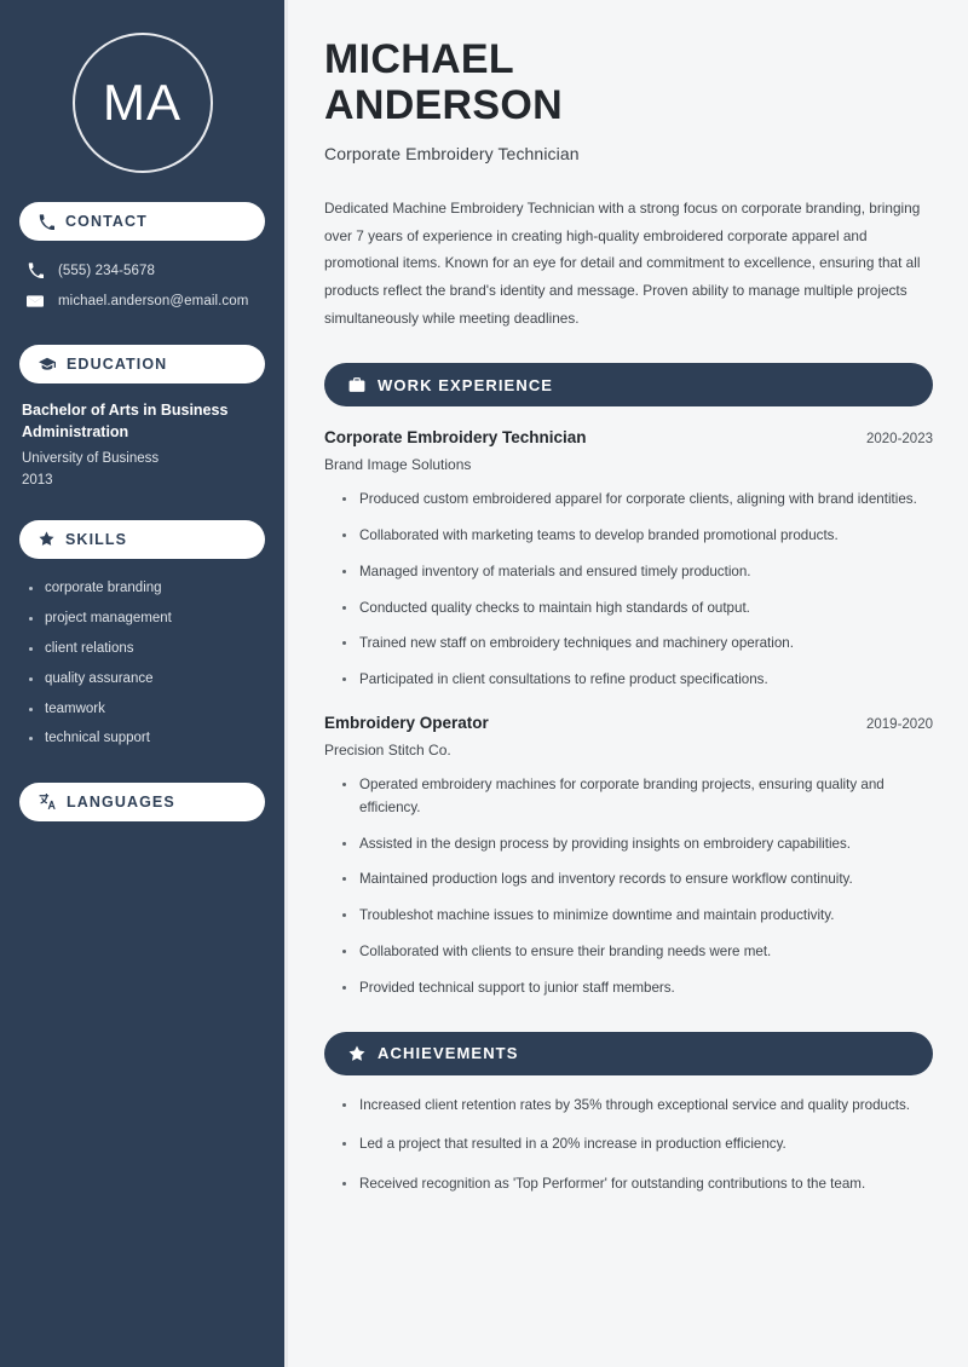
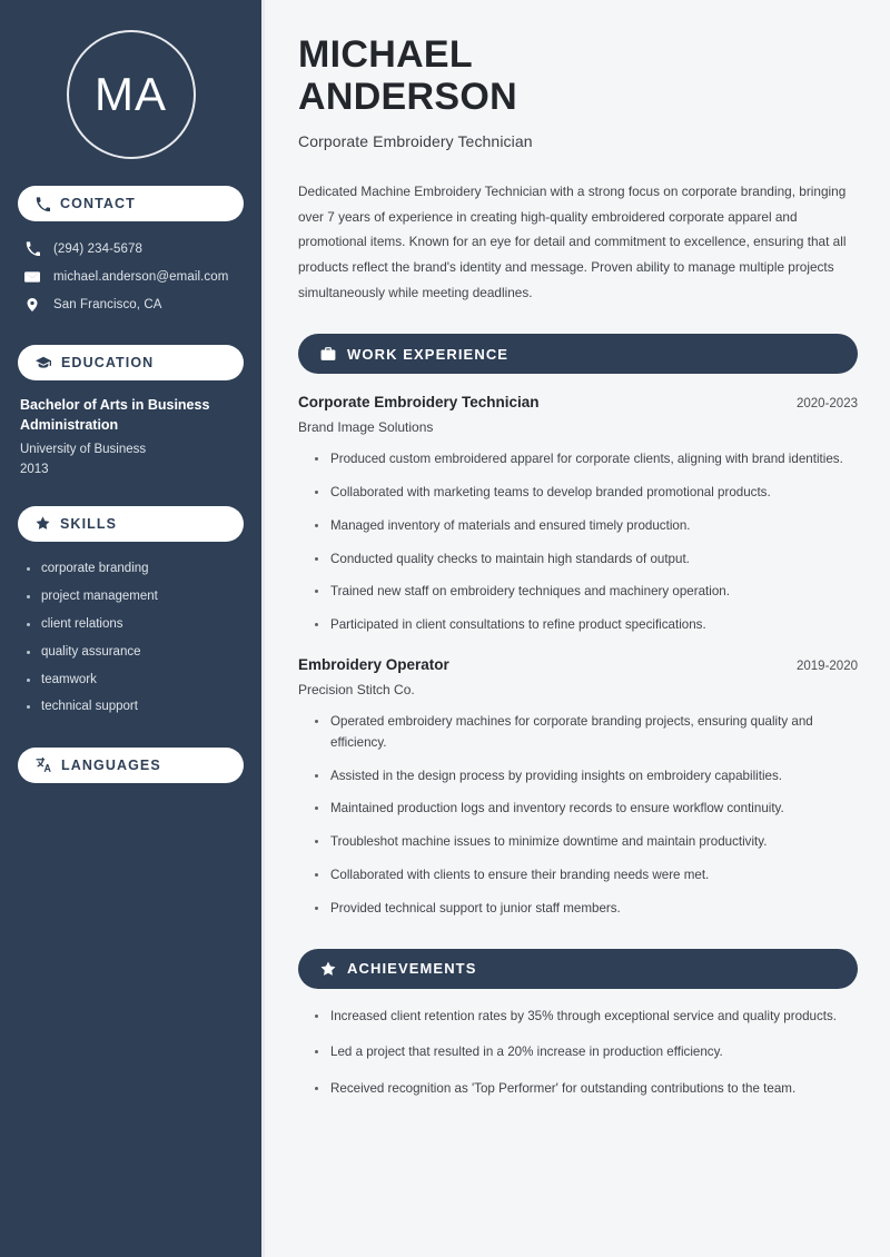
  MA
  CONTACT
- (555) 234-5678
+ (294) 234-5678
  michael.anderson@email.com
+ San Francisco, CA
  EDUCATION
  Bachelor of Arts in Business Administration
  University of Business
  2013
  SKILLS
  corporate branding
  project management
  client relations
  quality assurance
  teamwork
  technical support
  LANGUAGES
  MICHAEL
  ANDERSON
  Corporate Embroidery Technician
  Dedicated Machine Embroidery Technician with a strong focus on corporate branding, bringing over 7 years of experience in creating high-quality embroidered corporate apparel and promotional items. Known for an eye for detail and commitment to excellence, ensuring that all products reflect the brand's identity and message. Proven ability to manage multiple projects simultaneously while meeting deadlines.
  WORK EXPERIENCE
  Corporate Embroidery Technician
  2020-2023
  Brand Image Solutions
  Produced custom embroidered apparel for corporate clients, aligning with brand identities.
  Collaborated with marketing teams to develop branded promotional products.
  Managed inventory of materials and ensured timely production.
  Conducted quality checks to maintain high standards of output.
  Trained new staff on embroidery techniques and machinery operation.
  Participated in client consultations to refine product specifications.
  Embroidery Operator
  2019-2020
  Precision Stitch Co.
  Operated embroidery machines for corporate branding projects, ensuring quality and efficiency.
  Assisted in the design process by providing insights on embroidery capabilities.
  Maintained production logs and inventory records to ensure workflow continuity.
  Troubleshot machine issues to minimize downtime and maintain productivity.
  Collaborated with clients to ensure their branding needs were met.
  Provided technical support to junior staff members.
  ACHIEVEMENTS
  Increased client retention rates by 35% through exceptional service and quality products.
  Led a project that resulted in a 20% increase in production efficiency.
  Received recognition as 'Top Performer' for outstanding contributions to the team.
